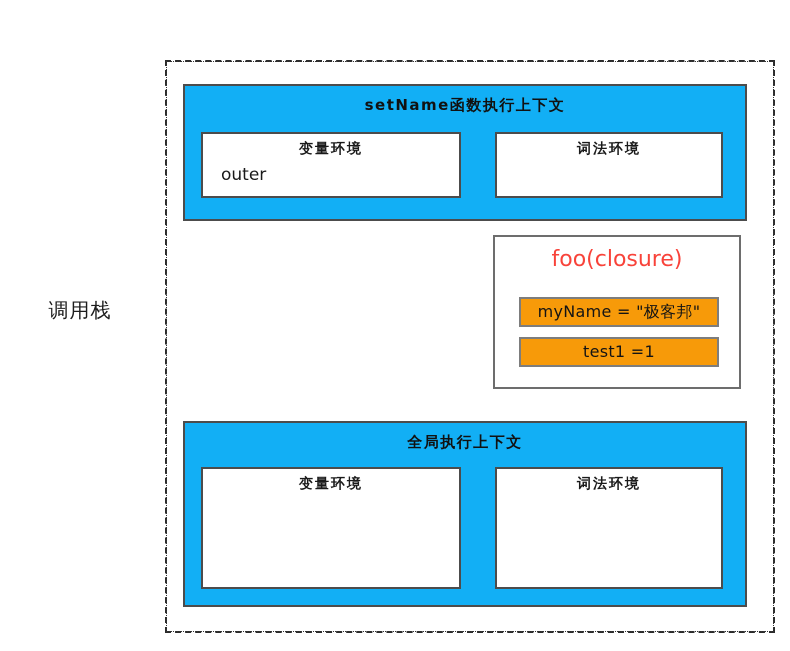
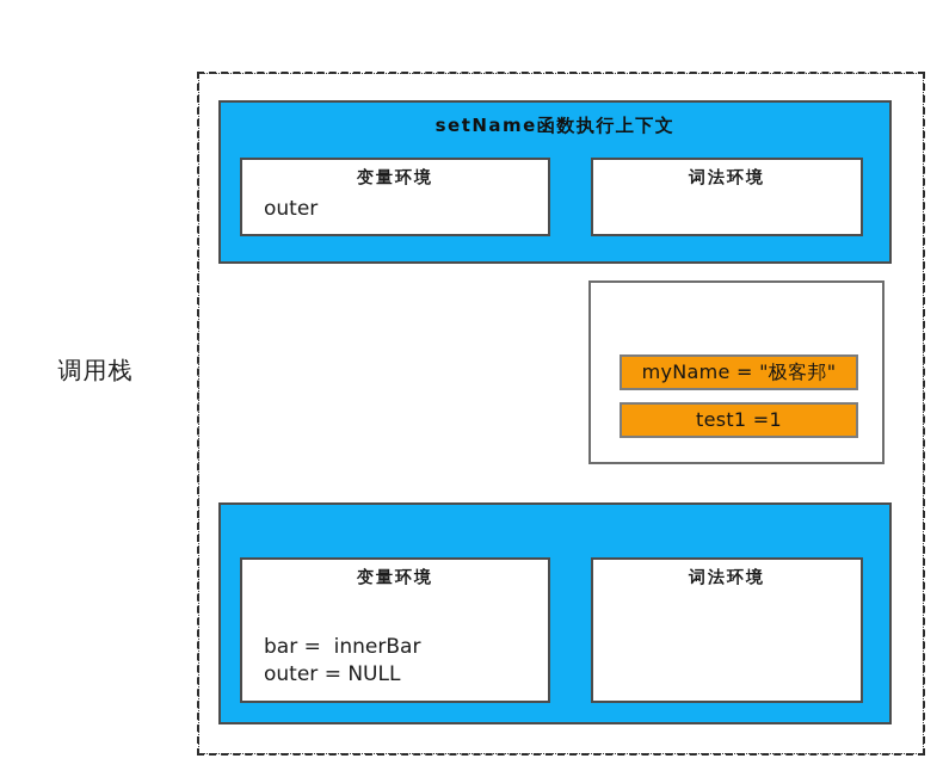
  调用栈
  setName函数执行上下文
  变量环境
  outer
  词法环境
- foo(closure)
  myName = "极客邦"
  test1 =1
- 全局执行上下文
  变量环境
+ bar = innerBar
+ outer = NULL
  词法环境
